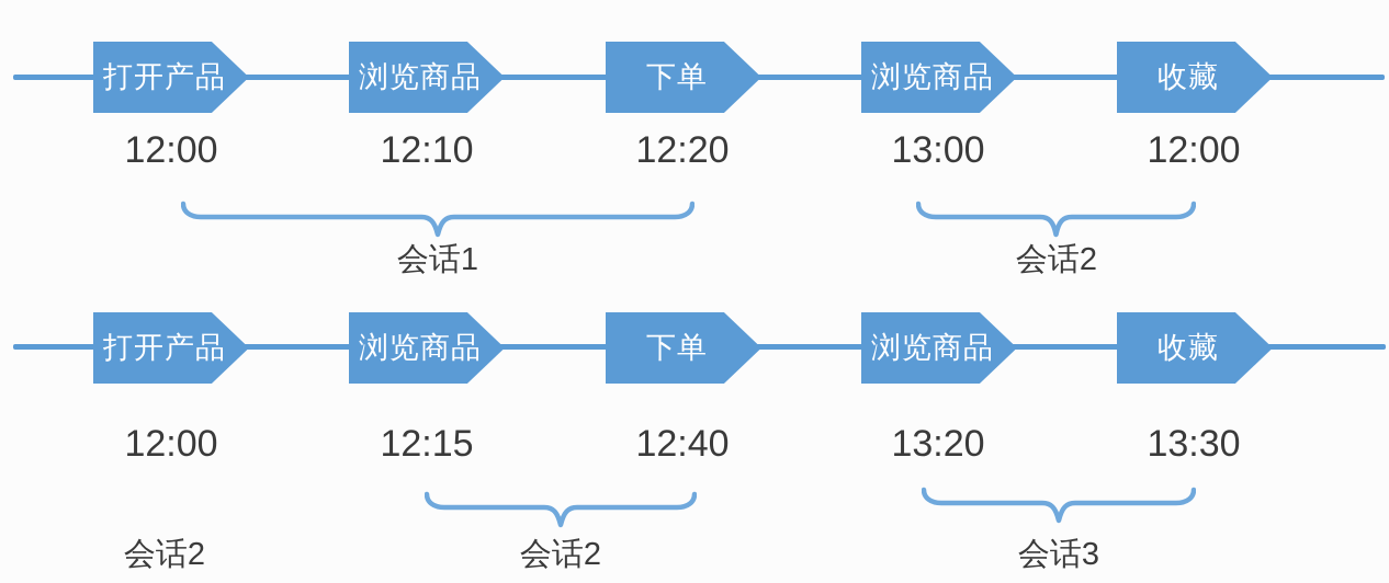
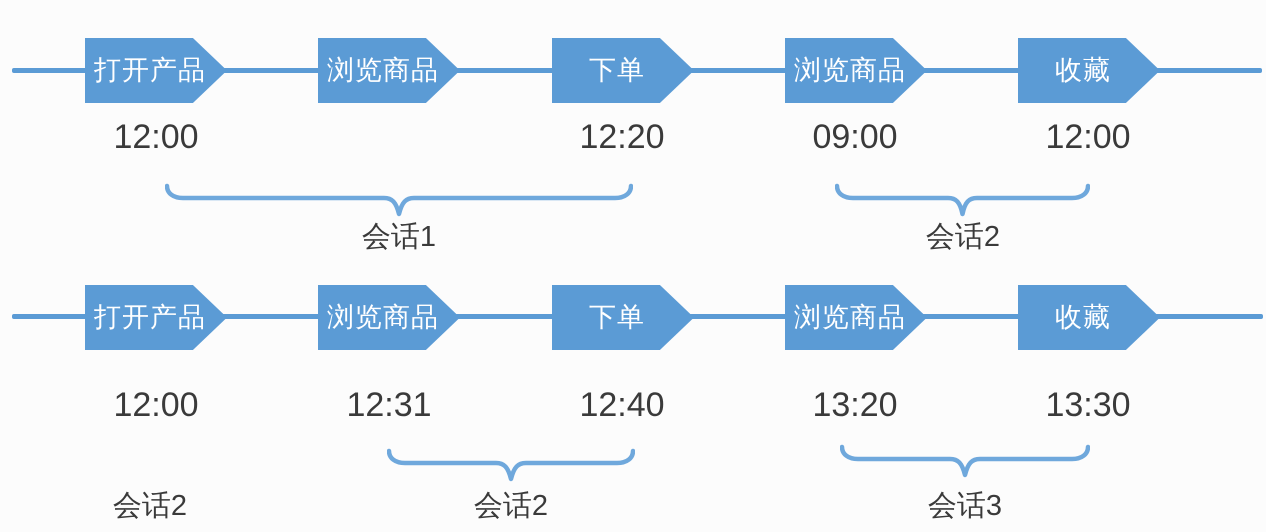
  打开产品
  浏览商品
  下单
  浏览商品
  收藏
  12:00
- 12:10
  12:20
- 13:00
+ 09:00
  12:00
  会话1
  会话2
  打开产品
  浏览商品
  下单
  浏览商品
  收藏
  12:00
- 12:15
+ 12:31
  12:40
  13:20
  13:30
  会话2
  会话2
  会话3
